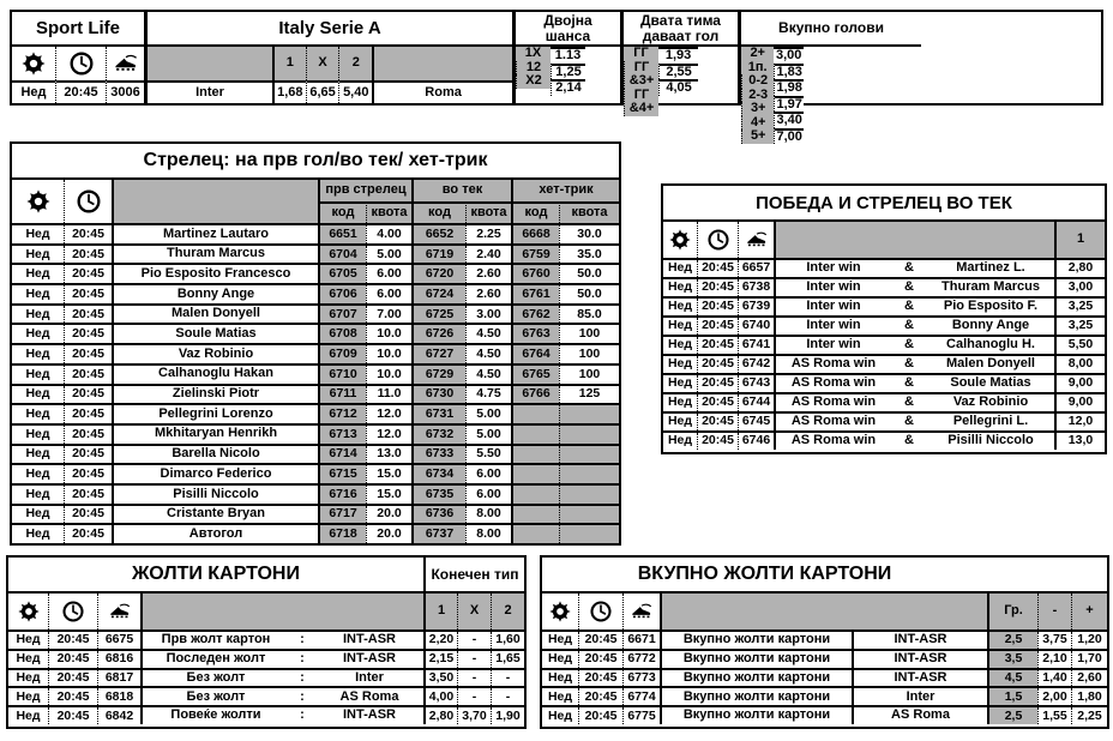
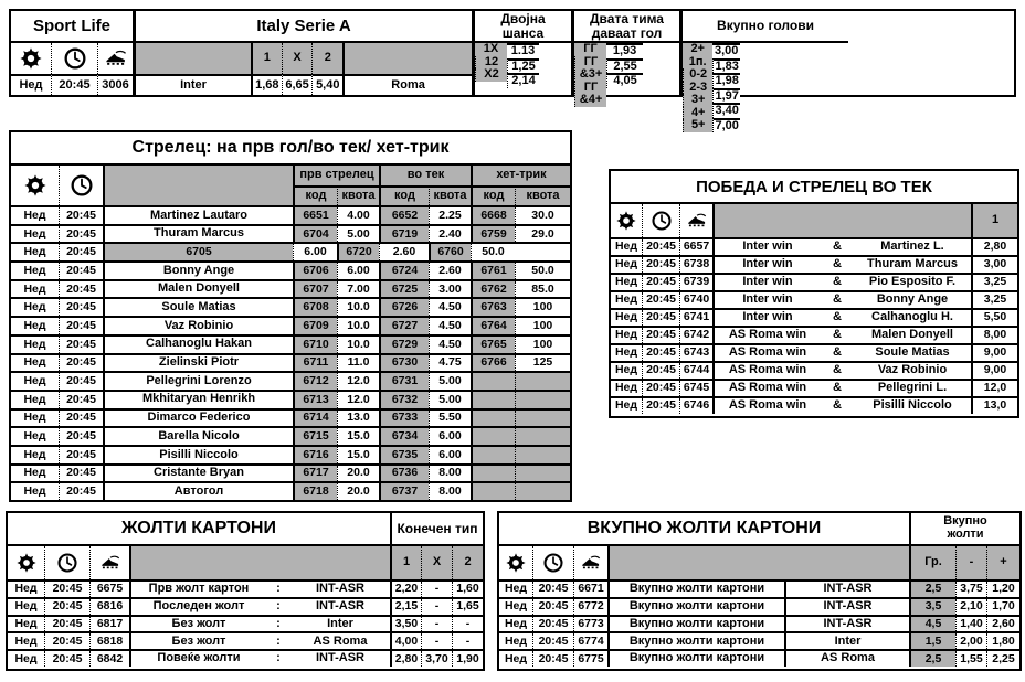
  Sport Life
  Нед
  20:45
  3006
  Italy Serie A
  1
  X
  2
  Inter
  1,68
  6,65
  5,40
  Roma
  Двојна шанса
  1X
  12
  X2
  1.13
  1,25
  2,14
  Двата тима даваат гол
  ГГ
  ГГ &3+
  ГГ &4+
  1,93
  2,55
  4,05
  Вкупно голови
  2+ 1п.
  0-2
  2-3
  3+
  4+
  5+
  3,00
  1,83
  1,98
  1,97
  3,40
  7,00
  Стрелец: на прв гол/во тек/ хет-трик
  прв стрелец
  во тек
  хет-трик
  код
  квота
  код
  квота
  код
  квота
  Нед
  20:45
  Martinez Lautaro
  6651
  4.00
  6652
  2.25
  6668
  30.0
  Нед
  20:45
  Thuram Marcus
  6704
  5.00
  6719
  2.40
  6759
- 35.0
+ 29.0
  Нед
  20:45
- Pio Esposito Francesco
  6705
  6.00
  6720
  2.60
  6760
  50.0
  Нед
  20:45
  Bonny Ange
  6706
  6.00
  6724
  2.60
  6761
  50.0
  Нед
  20:45
  Malen Donyell
  6707
  7.00
  6725
  3.00
  6762
  85.0
  Нед
  20:45
  Soule Matias
  6708
  10.0
  6726
  4.50
  6763
  100
  Нед
  20:45
  Vaz Robinio
  6709
  10.0
  6727
  4.50
  6764
  100
  Нед
  20:45
  Calhanoglu Hakan
  6710
  10.0
  6729
  4.50
  6765
  100
  Нед
  20:45
  Zielinski Piotr
  6711
  11.0
  6730
  4.75
  6766
  125
  Нед
  20:45
  Pellegrini Lorenzo
  6712
  12.0
  6731
  5.00
  Нед
  20:45
  Mkhitaryan Henrikh
  6713
  12.0
  6732
  5.00
  Нед
  20:45
- Barella Nicolo
+ Dimarco Federico
  6714
  13.0
  6733
  5.50
  Нед
  20:45
- Dimarco Federico
+ Barella Nicolo
  6715
  15.0
  6734
  6.00
  Нед
  20:45
  Pisilli Niccolo
  6716
  15.0
  6735
  6.00
  Нед
  20:45
  Cristante Bryan
  6717
  20.0
  6736
  8.00
  Нед
  20:45
  Автогол
  6718
  20.0
  6737
  8.00
  ПОБЕДА И СТРЕЛЕЦ ВО ТЕК
  1
  Нед
  20:45
  6657
  Inter win
  &
  Martinez L.
  2,80
  Нед
  20:45
  6738
  Inter win
  &
  Thuram Marcus
  3,00
  Нед
  20:45
  6739
  Inter win
  &
  Pio Esposito F.
  3,25
  Нед
  20:45
  6740
  Inter win
  &
  Bonny Ange
  3,25
  Нед
  20:45
  6741
  Inter win
  &
  Calhanoglu H.
  5,50
  Нед
  20:45
  6742
  AS Roma win
  &
  Malen Donyell
  8,00
  Нед
  20:45
  6743
  AS Roma win
  &
  Soule Matias
  9,00
  Нед
  20:45
  6744
  AS Roma win
  &
  Vaz Robinio
  9,00
  Нед
  20:45
  6745
  AS Roma win
  &
  Pellegrini L.
  12,0
  Нед
  20:45
  6746
  AS Roma win
  &
  Pisilli Niccolo
  13,0
  ЖОЛТИ КАРТОНИ
  Конечен тип
  1
  X
  2
  Нед
  20:45
  6675
  Прв жолт картон
  :
  INT-ASR
  2,20
  -
  1,60
  Нед
  20:45
  6816
  Последен жолт
  :
  INT-ASR
  2,15
  -
  1,65
  Нед
  20:45
  6817
  Без жолт
  :
  Inter
  3,50
  -
  -
  Нед
  20:45
  6818
  Без жолт
  :
  AS Roma
  4,00
  -
  -
  Нед
  20:45
  6842
  Повеќе жолти
  :
  INT-ASR
  2,80
  3,70
  1,90
  ВКУПНО ЖОЛТИ КАРТОНИ
+ Вкупно жолти
  Гр.
  -
  +
  Нед
  20:45
  6671
  Вкупно жолти картони
  INT-ASR
  2,5
  3,75
  1,20
  Нед
  20:45
  6772
  Вкупно жолти картони
  INT-ASR
  3,5
  2,10
  1,70
  Нед
  20:45
  6773
  Вкупно жолти картони
  INT-ASR
  4,5
  1,40
  2,60
  Нед
  20:45
  6774
  Вкупно жолти картони
  Inter
  1,5
  2,00
  1,80
  Нед
  20:45
  6775
  Вкупно жолти картони
  AS Roma
  2,5
  1,55
  2,25
